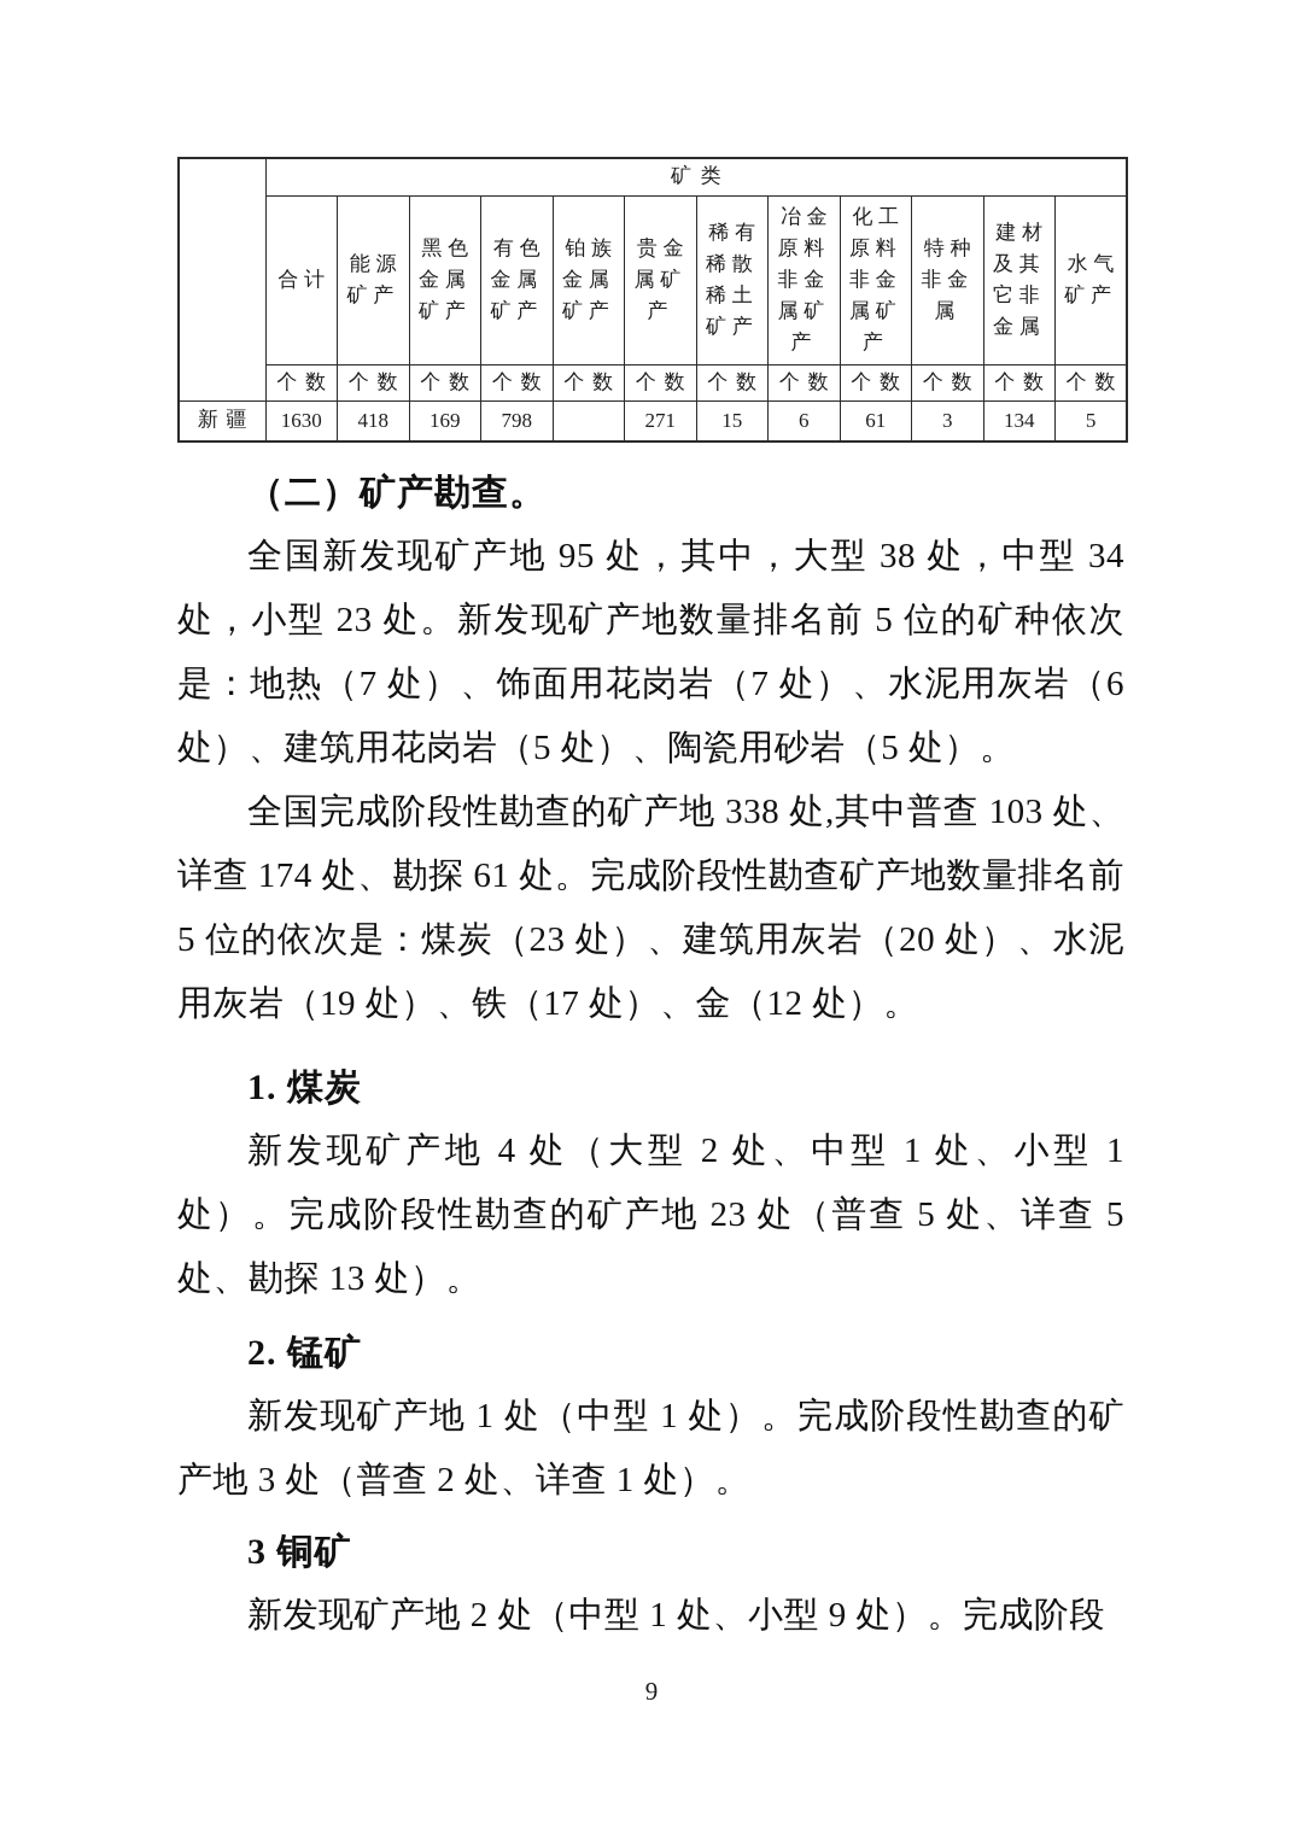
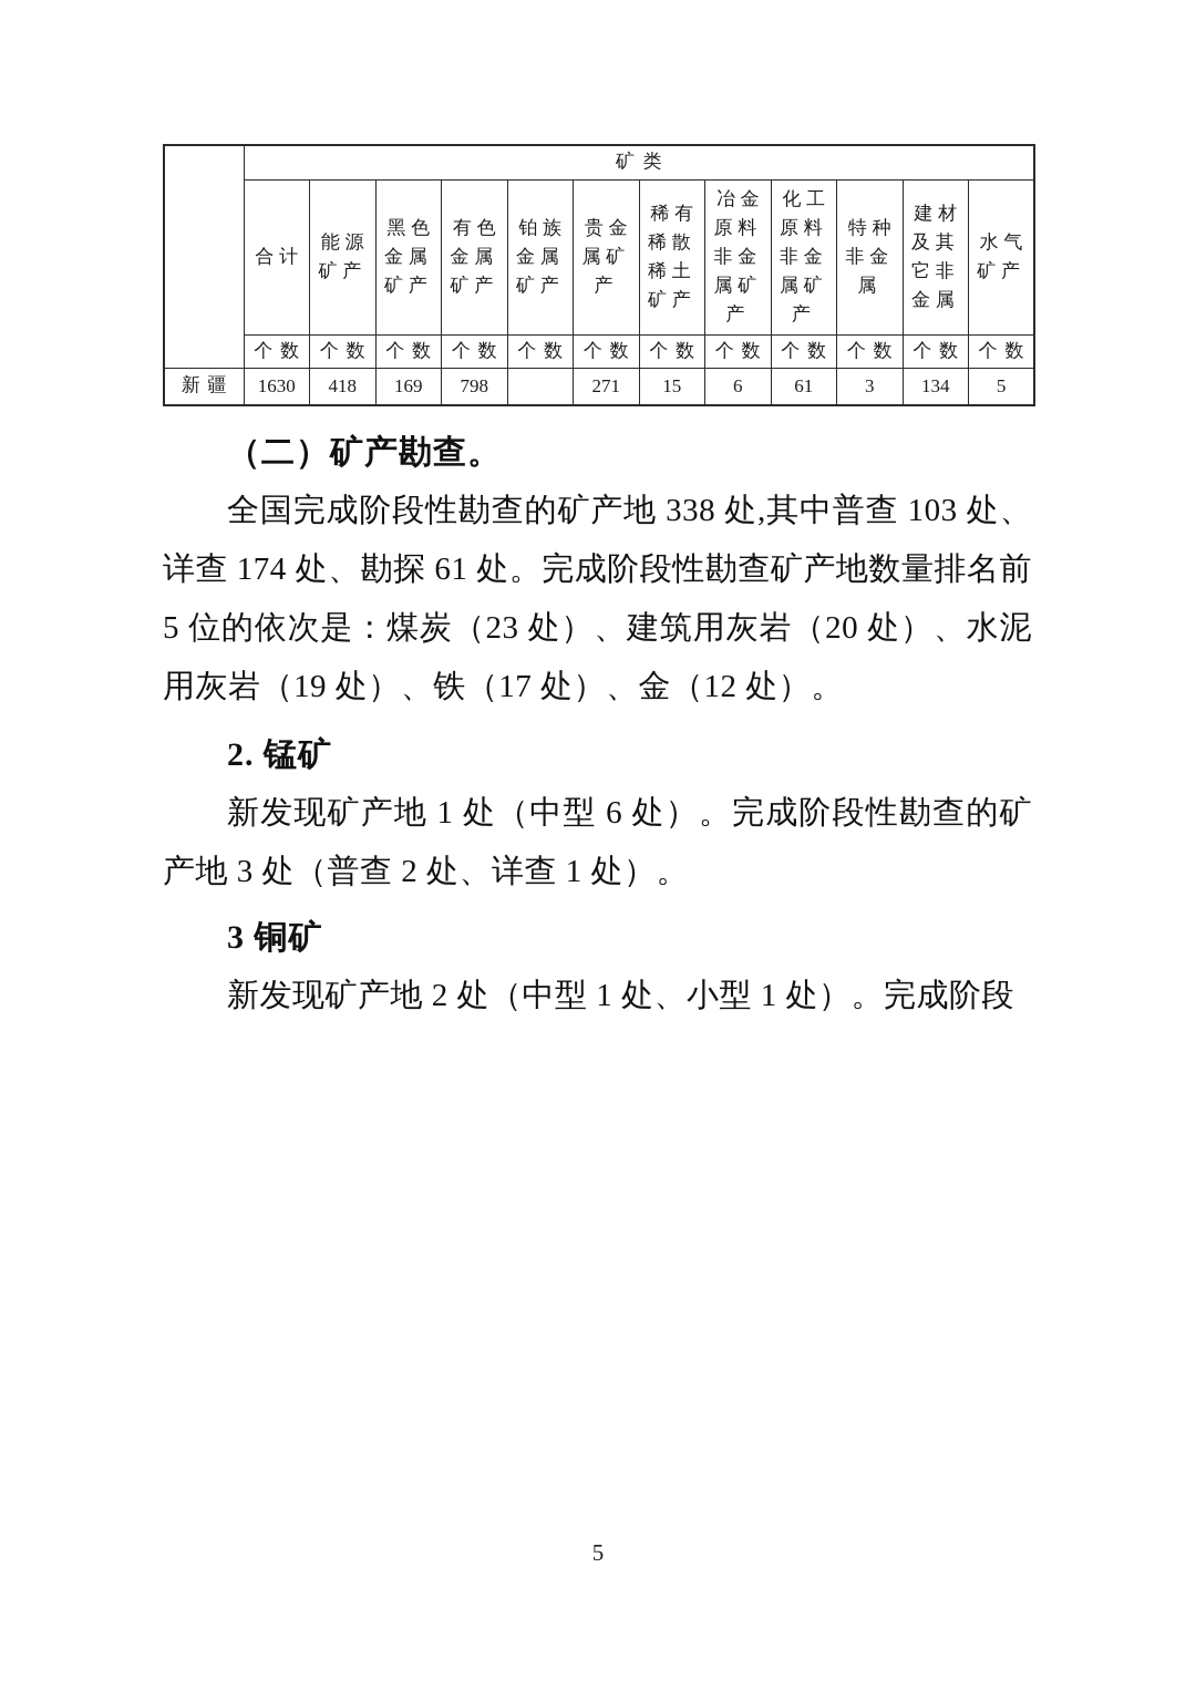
  	矿类
  合计	能源 矿产	黑色 金属 矿产	有色 金属 矿产	铂族 金属 矿产	贵金 属矿 产	稀有 稀散 稀土 矿产	冶金 原料 非金 属矿 产	化工 原料 非金 属矿 产	特种 非金 属	建材 及其 它非 金属	水气 矿产
  个数	个数	个数	个数	个数	个数	个数	个数	个数	个数	个数	个数
  新疆	1630	418	169	798		271	15	6	61	3	134	5
  （二）矿产勘查。
- 全国新发现矿产地 95 处，其中，大型 38 处，中型 34 处，小型 23 处。新发现矿产地数量排名前 5 位的矿种依次是：地热（7 处）、饰面用花岗岩（7 处）、水泥用灰岩（6 处）、建筑用花岗岩（5 处）、陶瓷用砂岩（5 处）。
  全国完成阶段性勘查的矿产地 338 处,其中普查 103 处、详查 174 处、勘探 61 处。完成阶段性勘查矿产地数量排名前 5 位的依次是：煤炭（23 处）、建筑用灰岩（20 处）、水泥用灰岩（19 处）、铁（17 处）、金（12 处）。
- 1. 煤炭
- 新发现矿产地 4 处（大型 2 处、中型 1 处、小型 1 处）。完成阶段性勘查的矿产地 23 处（普查 5 处、详查 5 处、勘探 13 处）。
  2. 锰矿
- 新发现矿产地 1 处（中型 1 处）。完成阶段性勘查的矿产地 3 处（普查 2 处、详查 1 处）。
+ 新发现矿产地 1 处（中型 6 处）。完成阶段性勘查的矿产地 3 处（普查 2 处、详查 1 处）。
  3 铜矿
- 新发现矿产地 2 处（中型 1 处、小型 9 处）。完成阶段
+ 新发现矿产地 2 处（中型 1 处、小型 1 处）。完成阶段
- 9
+ 5
